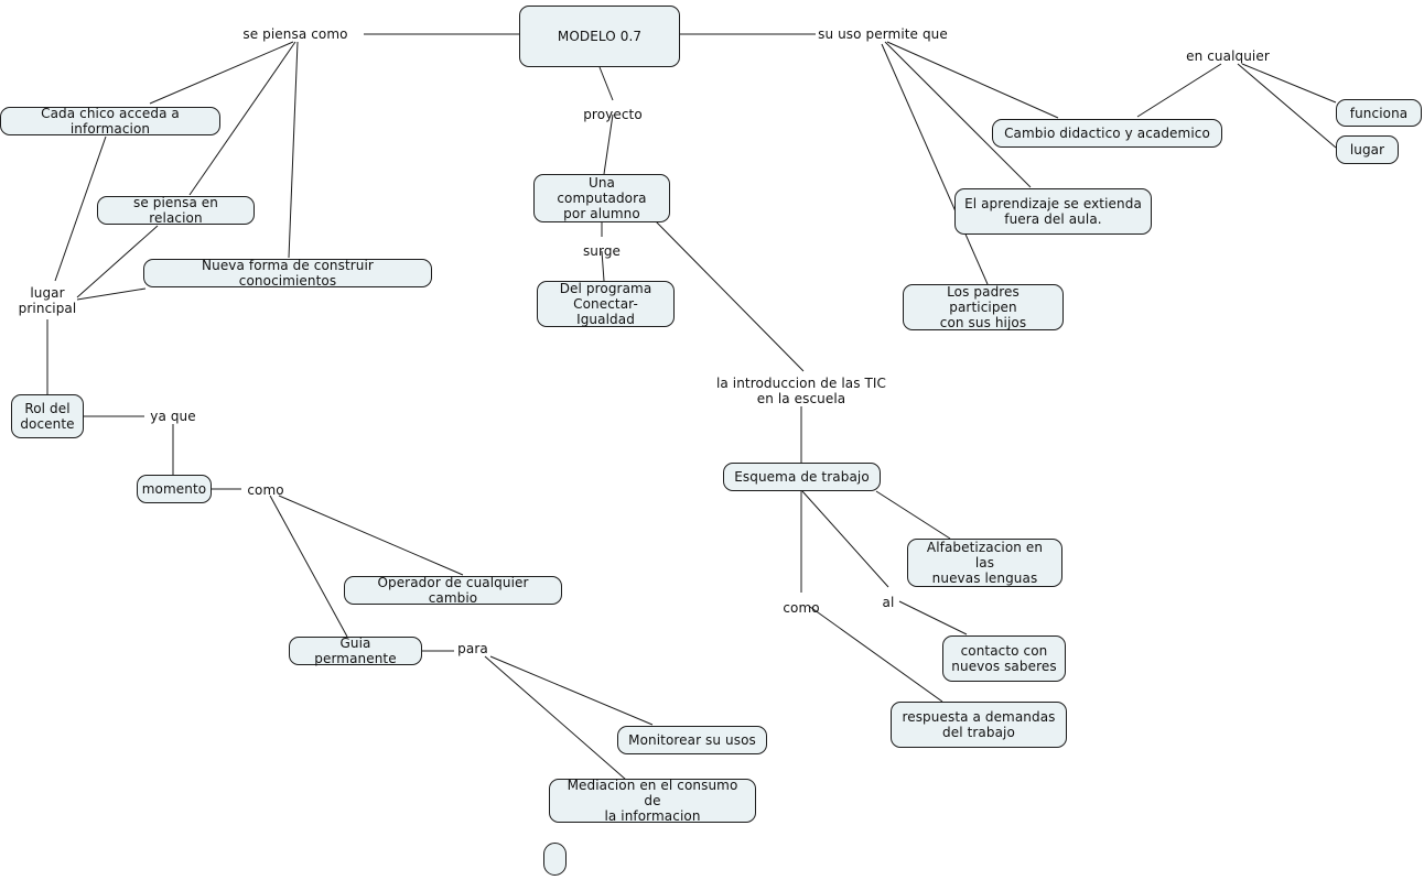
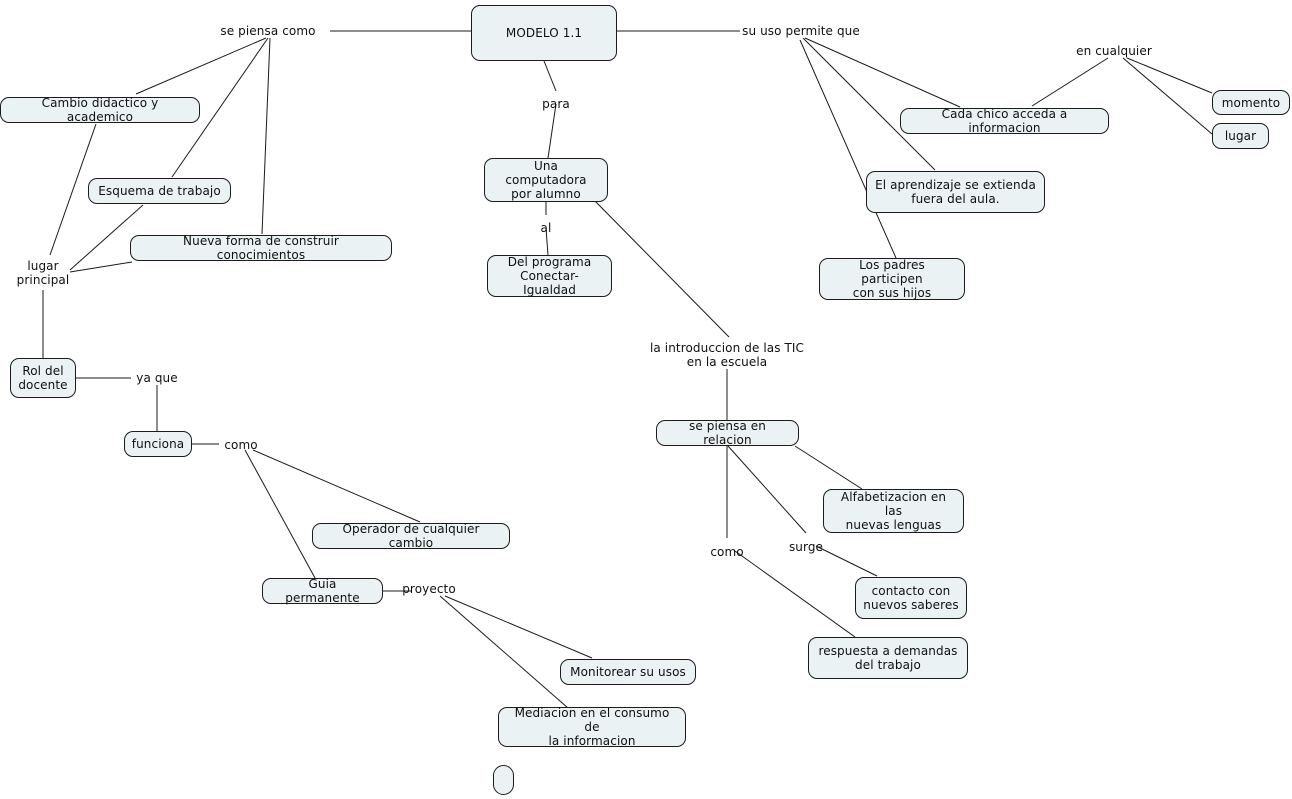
- MODELO 0.7
+ MODELO 1.1
- Cada chico acceda a informacion
+ Cambio didactico y academico
- se piensa en relacion
+ Esquema de trabajo
  Nueva forma de construir conocimientos
  Rol del
  docente
- momento
+ funciona
  Operador de cualquier cambio
  Guia permanente
  Monitorear su usos
  Mediacion en el consumo de
  la informacion
  Una computadora
  por alumno
  Del programa
  Conectar-Igualdad
- Esquema de trabajo
+ se piensa en relacion
  Alfabetizacion en las
  nuevas lenguas
  contacto con
  nuevos saberes
  respuesta a demandas
  del trabajo
- Cambio didactico y academico
+ Cada chico acceda a informacion
  El aprendizaje se extienda
  fuera del aula.
  Los padres participen
  con sus hijos
- funciona
+ momento
  lugar
  se piensa como
  su uso permite que
  en cualquier
- proyecto
+ para
- surge
+ al
  lugar
  principal
  ya que
  como
- para
+ proyecto
  la introduccion de las TIC
  en la escuela
  como
- al
+ surge
